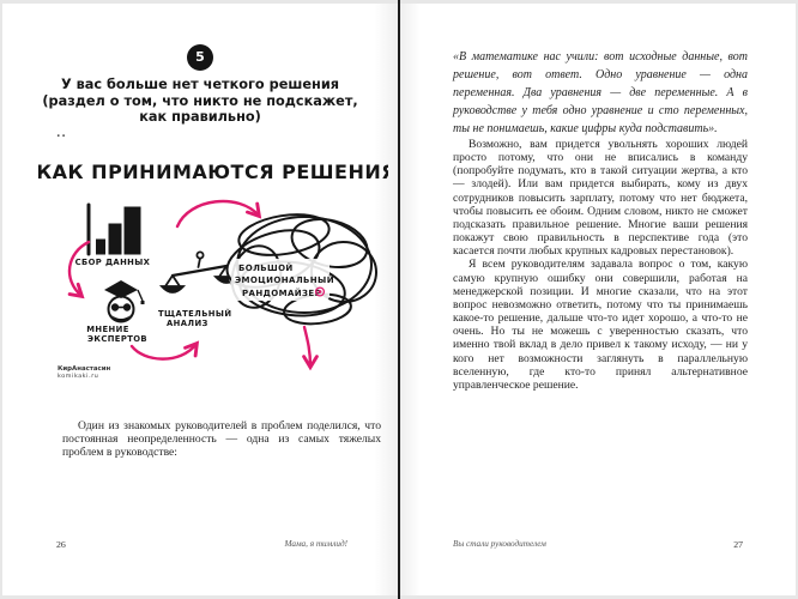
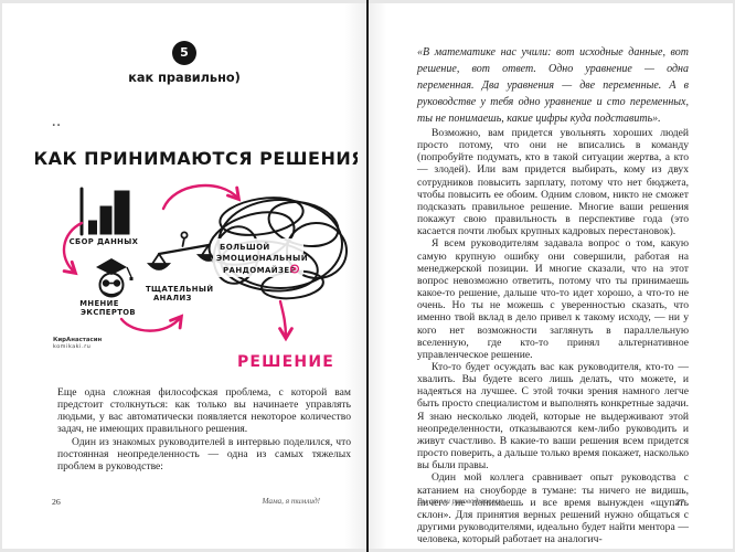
  5
- У вас больше нет четкого решения
- (раздел о том, что никто не подскажет,
  как правильно)
  ..
  КАК ПРИНИМАЮТСЯ РЕШЕНИ
  СБОР ДАННЫХ
  МНЕНИЕ
  ЭКСПЕРТОВ
  ТЩАТЕЛЬНЫЙ
  АНАЛИЗ
  БОЛЬШОЙ
  ЭМОЦИОНАЛЬНЫЙ
  РАНДОМАЙЗЕР
+ РЕШЕНИЕ
+ Еще одна сложная философская проблема, с которой вам предстоит столкнуться: как только вы начинаете управлять людьми, у вас автоматически появляется некоторое количество задач, не имеющих правильного решения.
- Один из знакомых руководителей в проблем поделился, что постоянная неопределенность — одна из самых тяжелых проблем в руководстве:
+ Один из знакомых руководителей в интервью поделился, что постоянная неопределенность — одна из самых тяжелых проблем в руководстве:
  26
  Мама, я тимлид!
  «В математике нас учили: вот исходные данные, вот решение, вот ответ. Одно уравнение — одна переменная. Два уравнения — две переменные. А в руководстве у тебя одно уравнение и сто переменных, ты не понимаешь, какие цифры куда подставить».
  Возможно, вам придется увольнять хороших людей просто потому, что они не вписались в команду (попробуйте подумать, кто в такой ситуации жертва, а кто — злодей). Или вам придется выбирать, кому из двух сотрудников повысить зарплату, потому что нет бюджета, чтобы повысить ее обоим. Одним словом, никто не сможет подсказать правильное решение. Многие ваши решения покажут свою правильность в перспективе года (это касается почти любых крупных кадровых перестановок).
  Я всем руководителям задавала вопрос о том, какую самую крупную ошибку они совершили, работая на менеджерской позиции. И многие сказали, что на этот вопрос невозможно ответить, потому что ты принимаешь какое-то решение, дальше что-то идет хорошо, а что-то не очень. Но ты не можешь с уверенностью сказать, что именно твой вклад в дело привел к такому исходу, — ни у кого нет возможности заглянуть в параллельную вселенную, где кто-то принял альтернативное управленческое решение.
+ Кто-то будет осуждать вас как руководителя, кто-то — хвалить. Вы будете всего лишь делать, что можете, и надеяться на лучшее. С этой точки зрения намного легче быть просто специалистом и выполнять конкретные задачи. Я знаю несколько людей, которые не выдерживают этой неопределенности, отказываются кем-либо руководить и живут счастливо. В какие-то ваши решения всем придется просто поверить, а дальше только время покажет, насколько вы были правы.
+ Один мой коллега сравнивает опыт руководства с катанием на сноуборде в тумане: ты ничего не видишь, ничего не понимаешь и все время вынужден «щупать склон». Для принятия верных решений нужно общаться с другими руководителями, идеально будет найти ментора — человека, который работает на аналогич-
  Вы стали руководителем
  27
